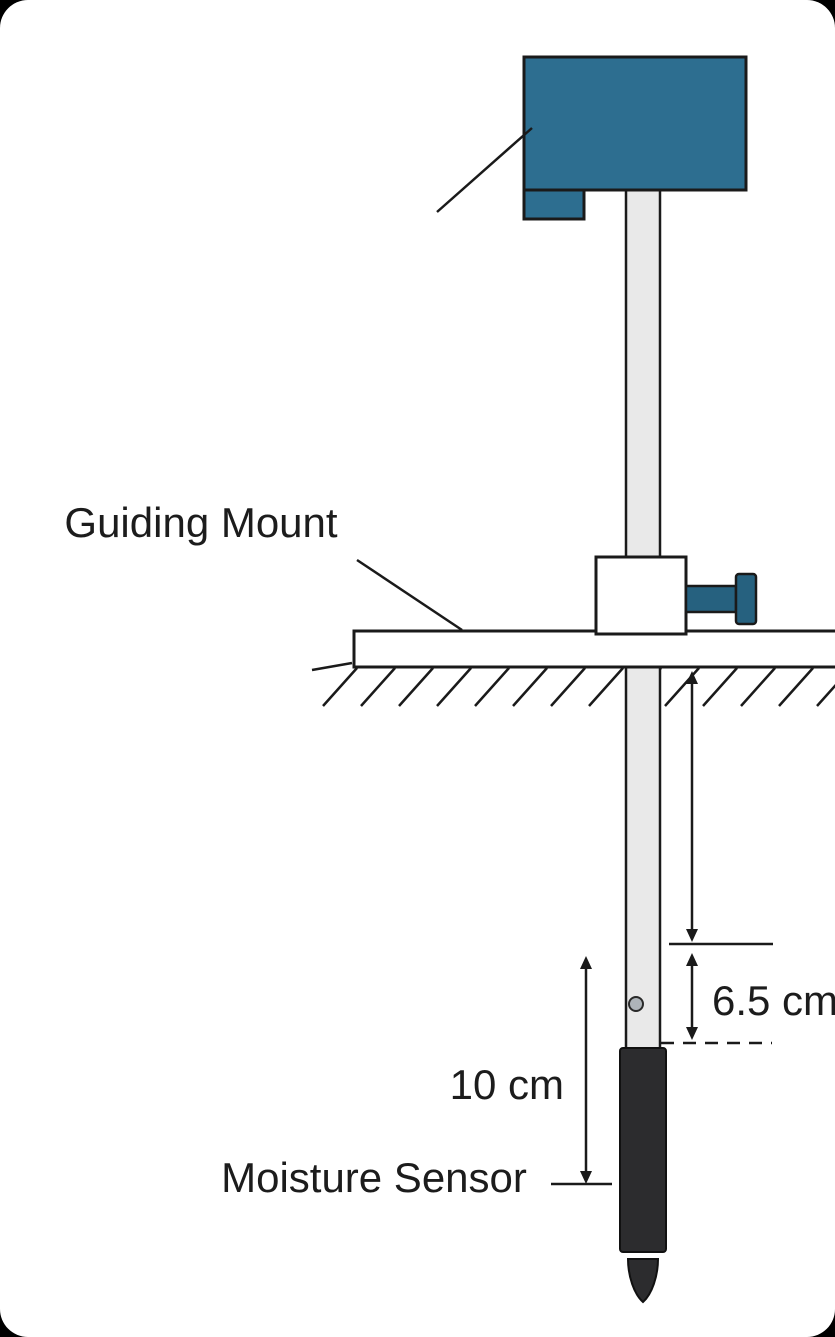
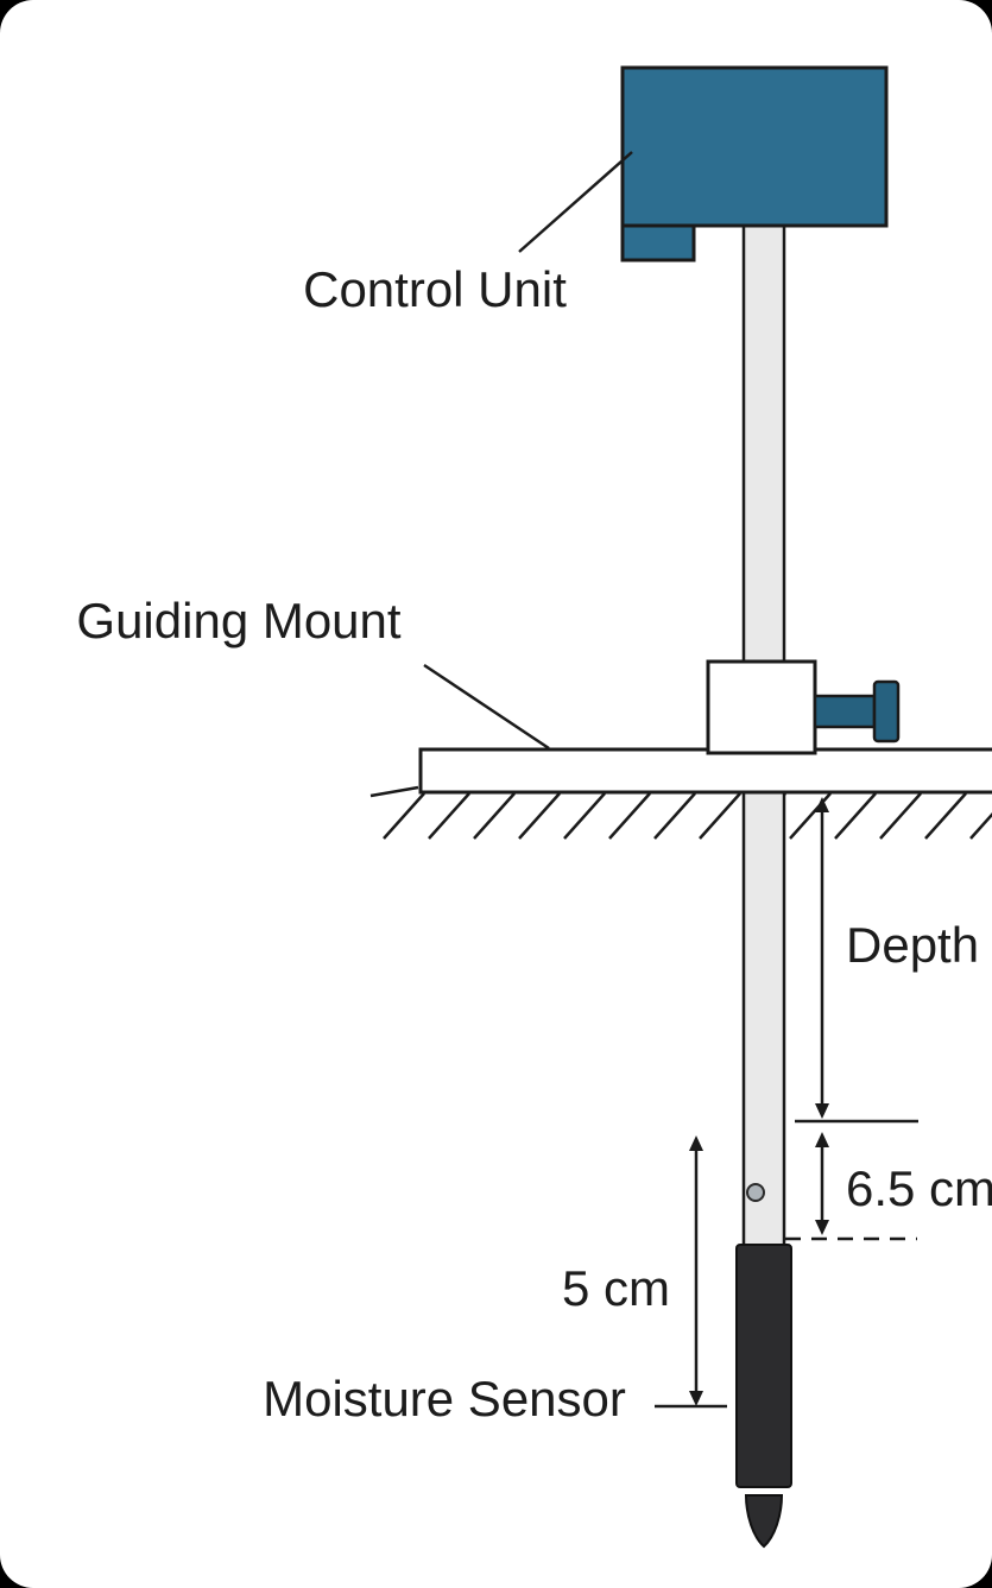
+ Control Unit
  Guiding Mount
+ Depth
  6.5 cm
- 10 cm
+ 5 cm
  Moisture Sensor
